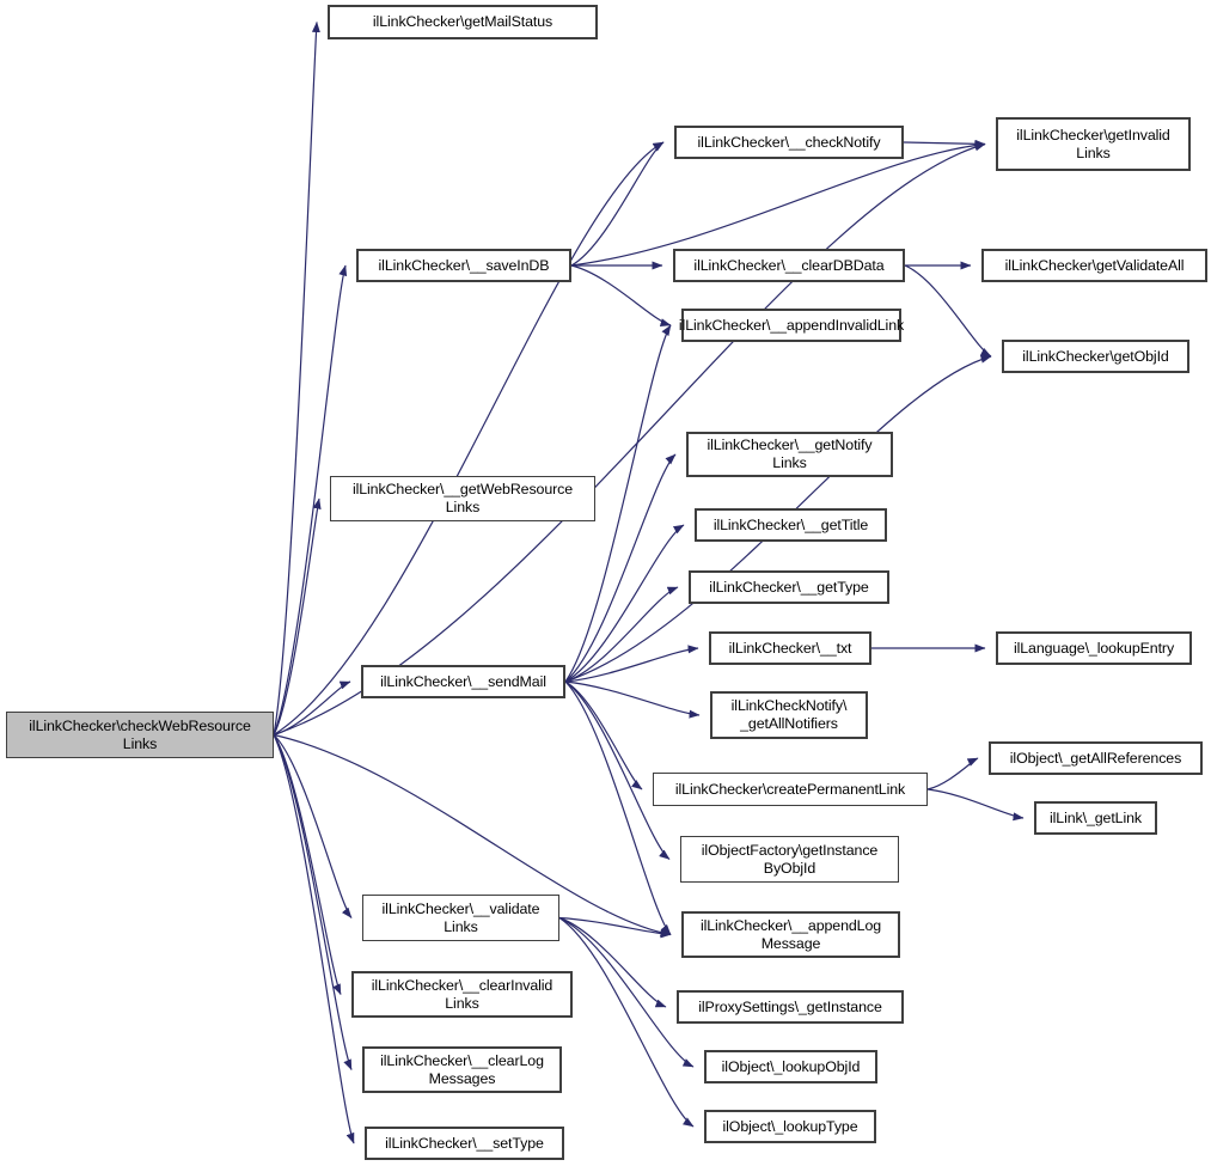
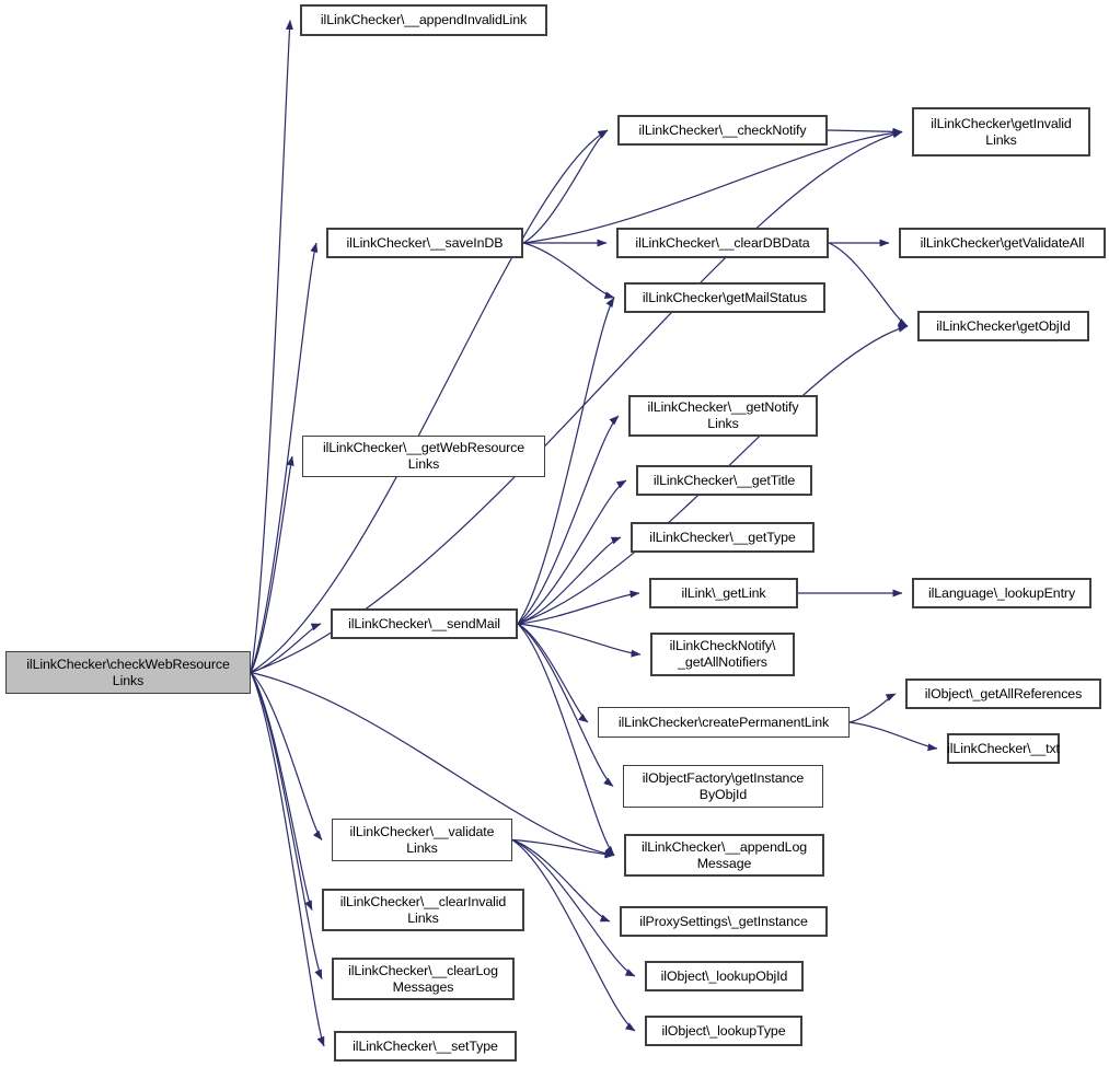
- ilLinkChecker\getMailStatus
+ ilLinkChecker\__appendInvalidLink
  ilLinkChecker\getInvalid
  Links
  ilLinkChecker\__checkNotify
  ilLinkChecker\__saveInDB
  ilLinkChecker\__clearDBData
  ilLinkChecker\getValidateAll
- ilLinkChecker\__appendInvalidLink
+ ilLinkChecker\getMailStatus
  ilLinkChecker\getObjId
  ilLinkChecker\__getWebResource
  Links
  ilLinkChecker\__getNotify
  Links
  ilLinkChecker\__getTitle
  ilLinkChecker\__getType
- ilLinkChecker\__txt
+ ilLink\_getLink
  ilLanguage\_lookupEntry
  ilLinkChecker\__sendMail
  ilLinkCheckNotify\
  _getAllNotifiers
  ilObject\_getAllReferences
  ilLinkChecker\createPermanentLink
- ilLink\_getLink
+ ilLinkChecker\__txt
  ilObjectFactory\getInstance
  ByObjId
  ilLinkChecker\__validate
  Links
  ilLinkChecker\__appendLog
  Message
  ilLinkChecker\__clearInvalid
  Links
  ilProxySettings\_getInstance
  ilLinkChecker\__clearLog
  Messages
  ilObject\_lookupObjId
  ilObject\_lookupType
  ilLinkChecker\__setType
  ilLinkChecker\checkWebResource
  Links
